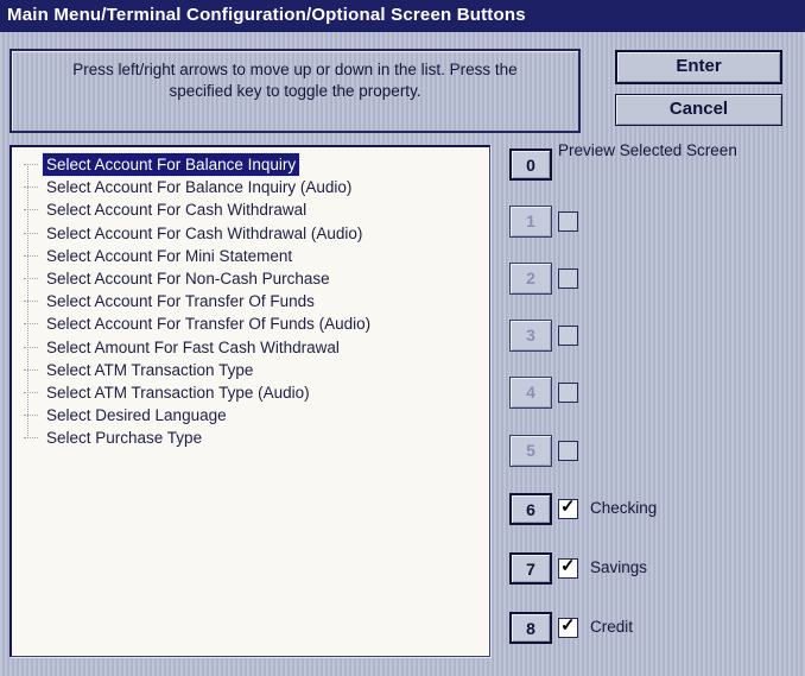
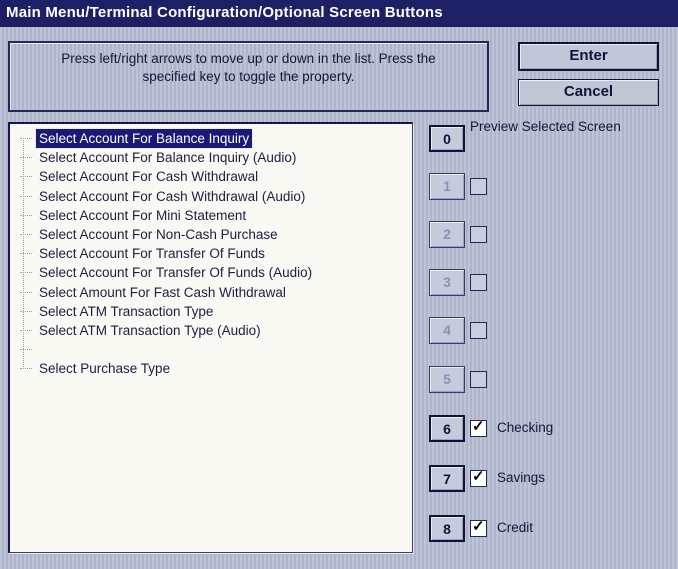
  Main Menu/Terminal Configuration/Optional Screen Buttons
  Press left/right arrows to move up or down in the list. Press the
  specified key to toggle the property.
  Enter
  Cancel
  Select Account For Balance Inquiry
  Select Account For Balance Inquiry (Audio)
  Select Account For Cash Withdrawal
  Select Account For Cash Withdrawal (Audio)
  Select Account For Mini Statement
  Select Account For Non-Cash Purchase
  Select Account For Transfer Of Funds
  Select Account For Transfer Of Funds (Audio)
  Select Amount For Fast Cash Withdrawal
  Select ATM Transaction Type
  Select ATM Transaction Type (Audio)
- Select Desired Language
  Select Purchase Type
  Preview Selected Screen
  0
  1
  2
  3
  4
  5
  6
  ✓
  Checking
  7
  ✓
  Savings
  8
  ✓
  Credit
